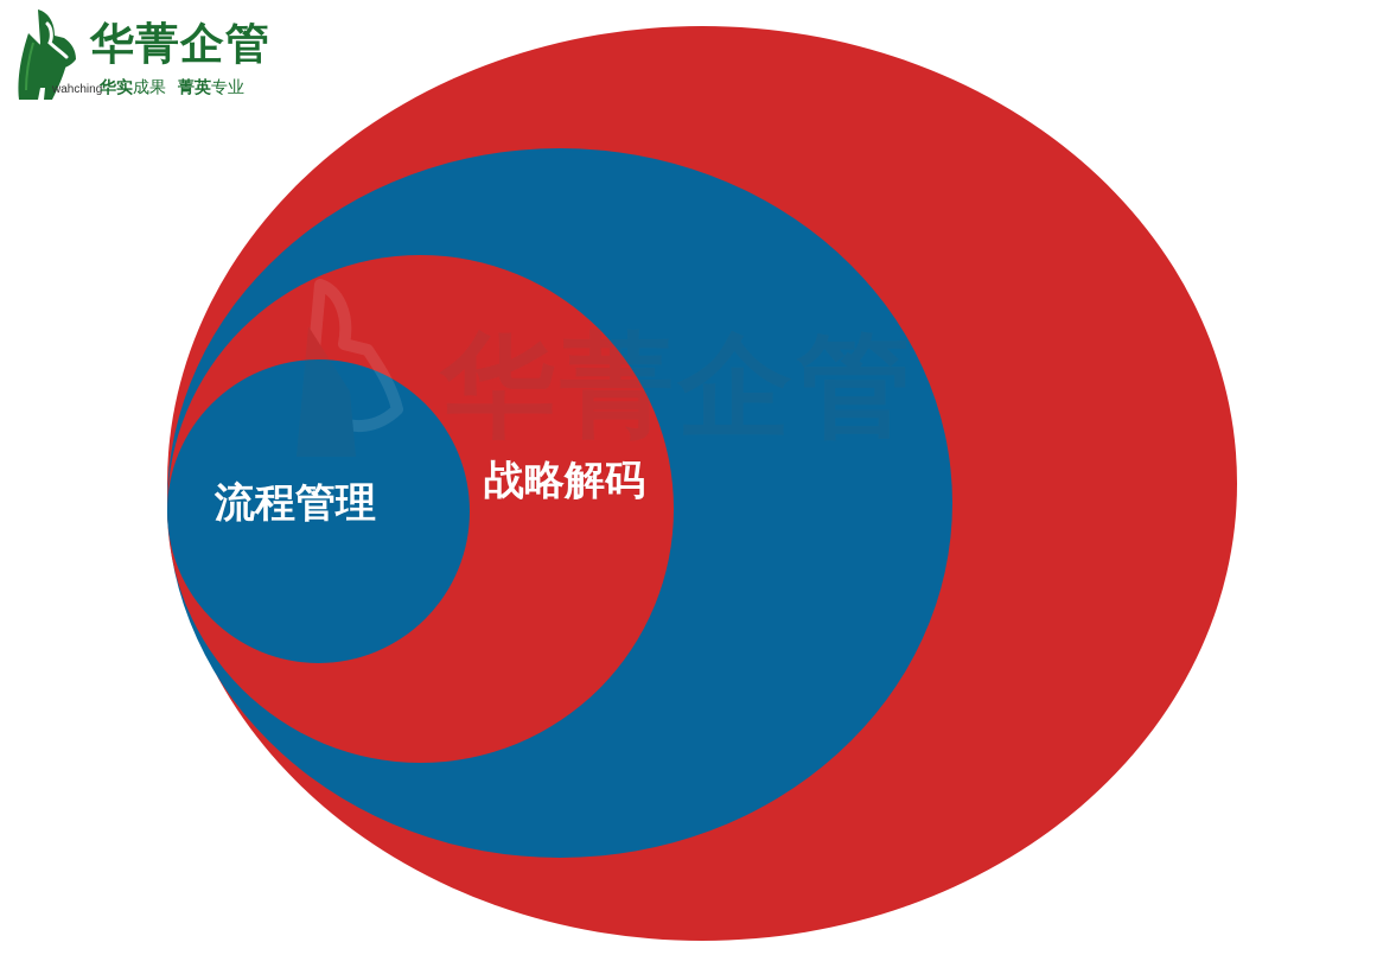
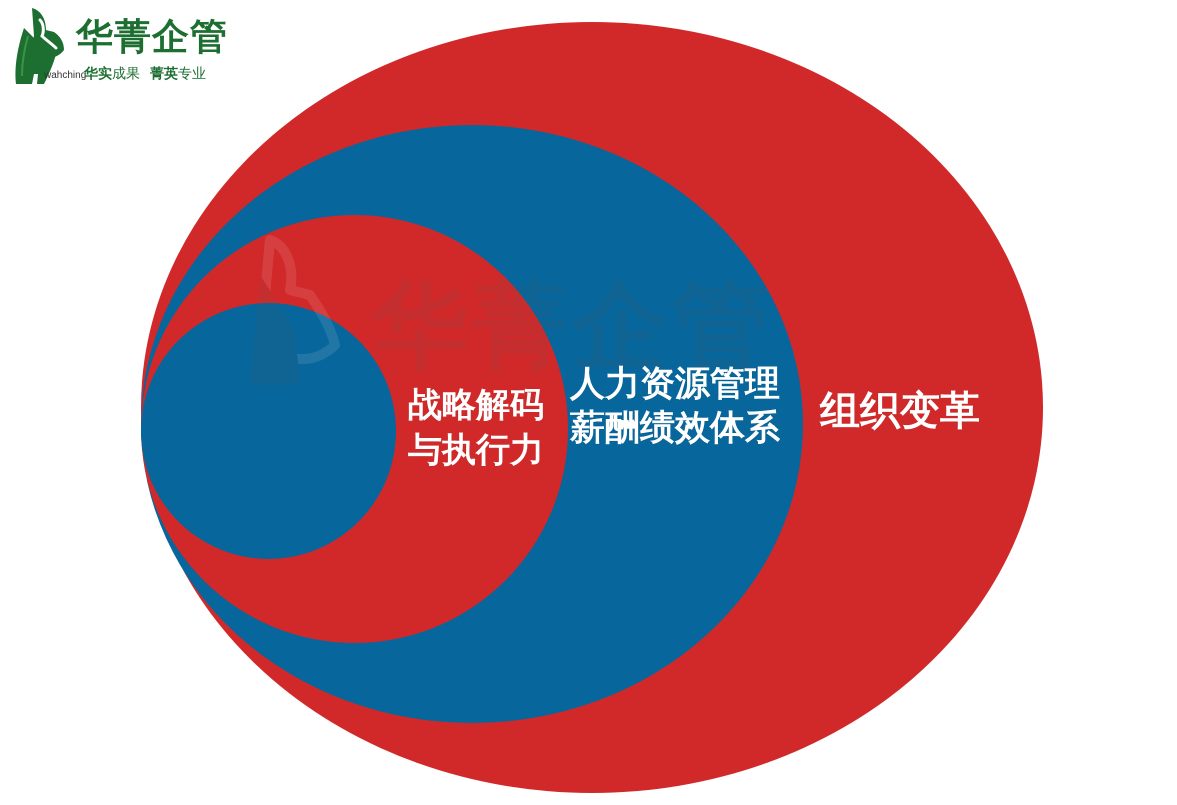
  华菁企管
- 流程管理
  战略解码
+ 与执行力
+ 人力资源管理
+ 薪酬绩效体系
+ 组织变革
  华菁企管
  wahching
  华实成果 菁英专业
